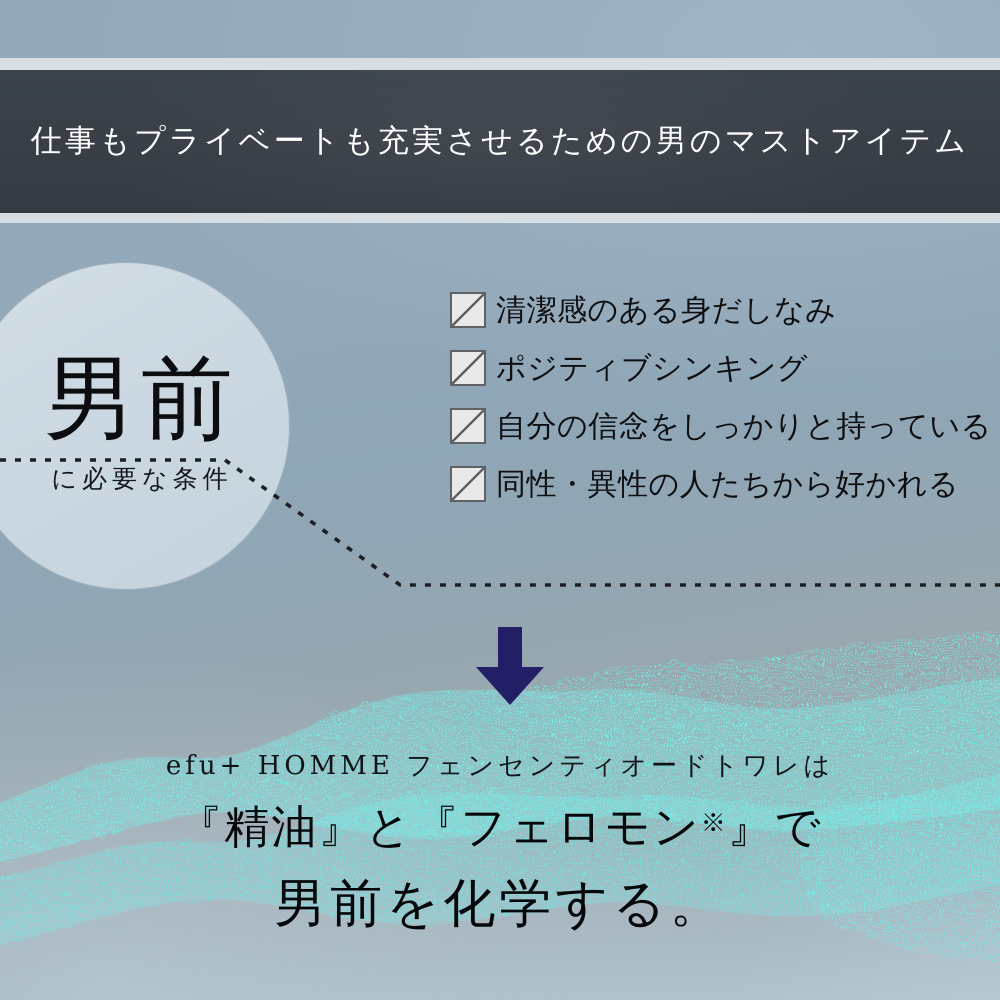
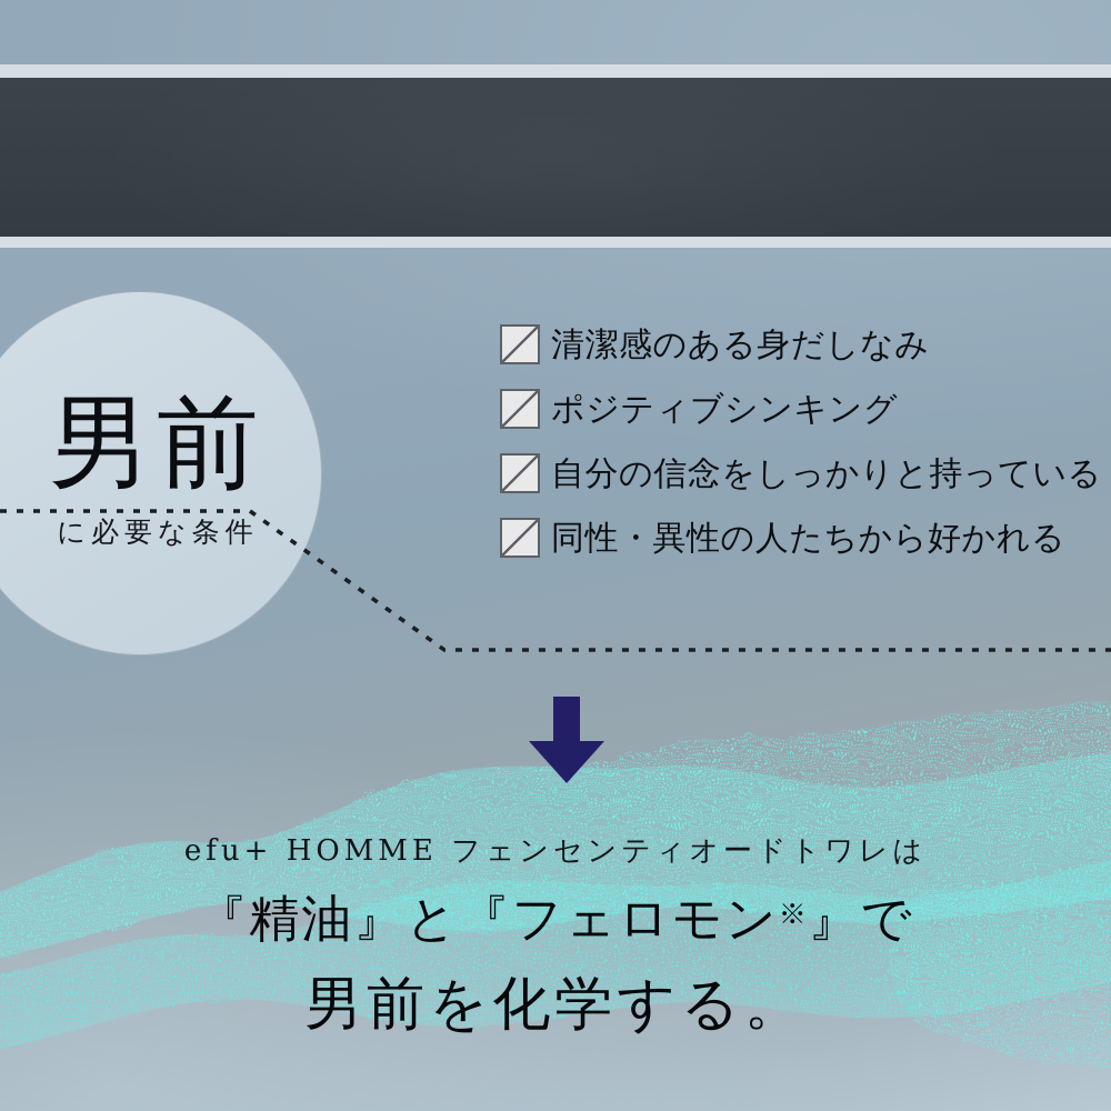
- 仕事もプライベートも充実させるための男のマストアイテム
  男前
  に必要な条件
  清潔感のある身だしなみ
  ポジティブシンキング
  自分の信念をしっかりと持っている
  同性・異性の人たちから好かれる
  efu+ HOMME フェンセンティオードトワレは
  『精油』と『フェロモン※』で
  男前を化学する。
